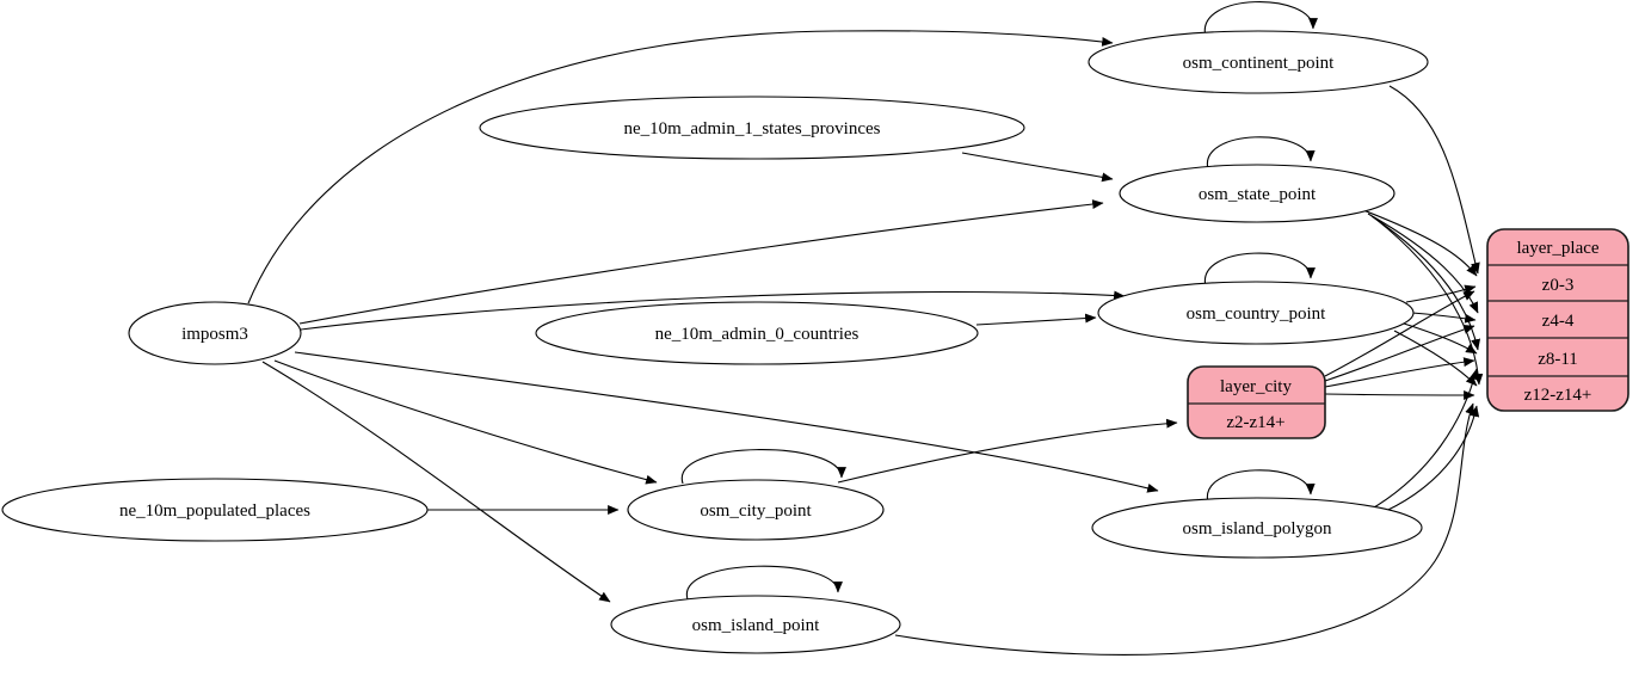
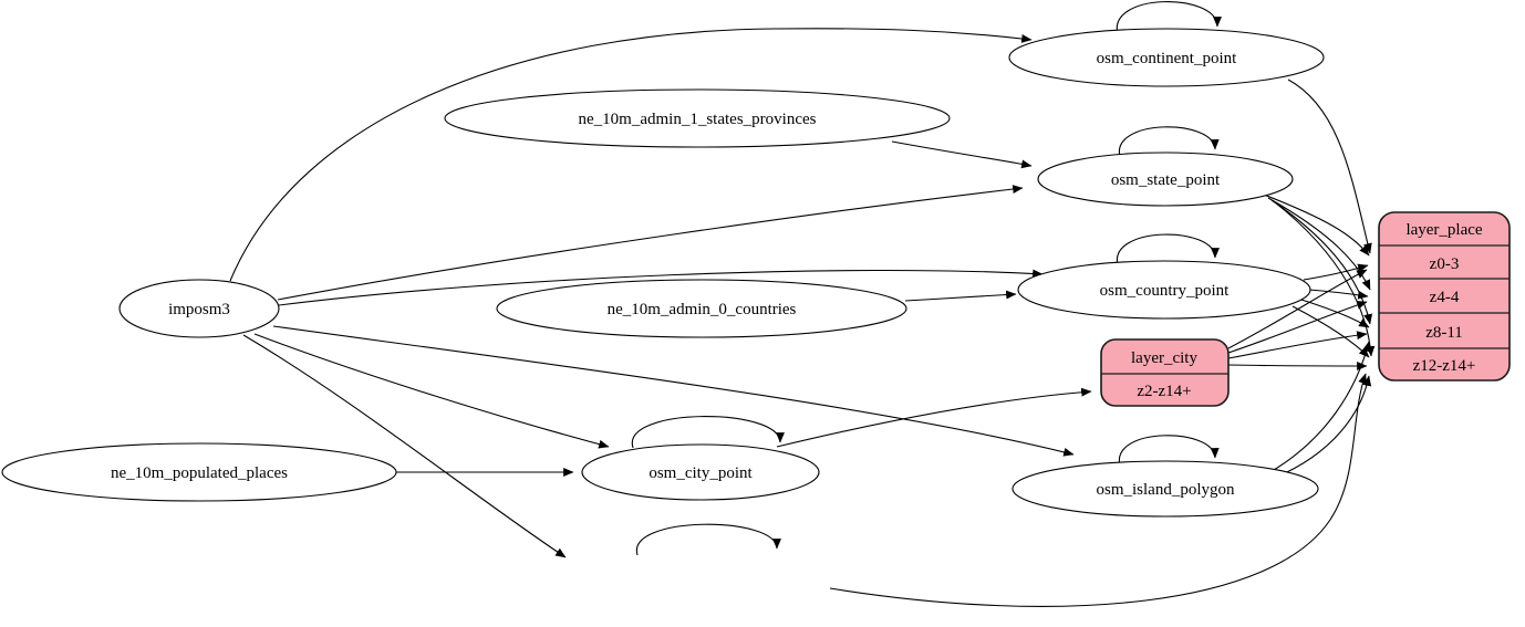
  imposm3
  ne_10m_admin_1_states_provinces
  ne_10m_admin_0_countries
  ne_10m_populated_places
  osm_continent_point
  osm_state_point
  osm_country_point
  osm_city_point
  osm_island_polygon
- osm_island_point
  layer_city
  z2-z14+
  layer_place
  z0-3
  z4-4
  z8-11
  z12-z14+
